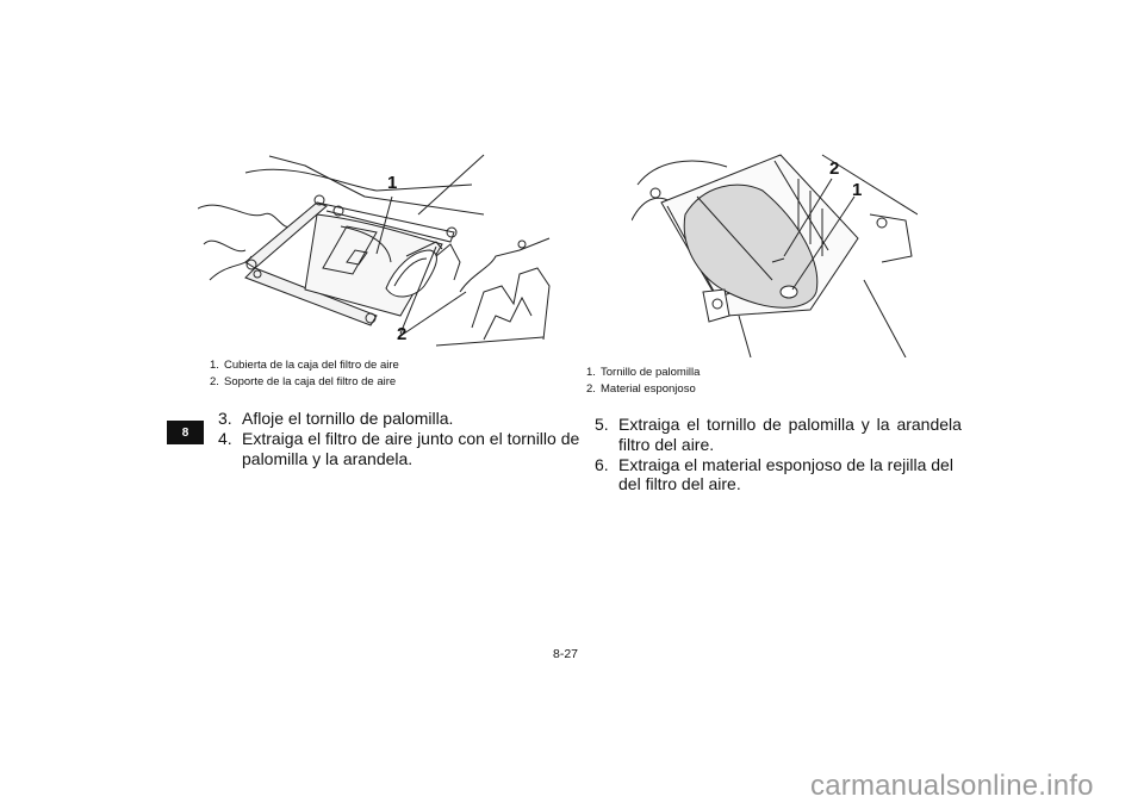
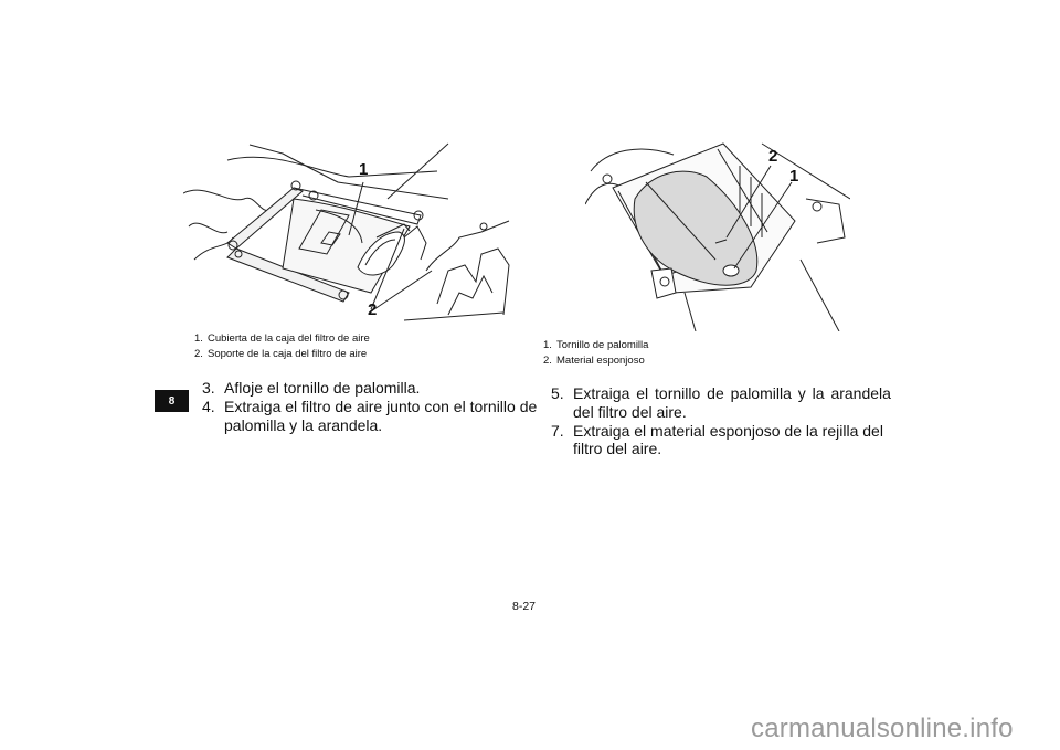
  1
  2
  2
  1
  1.
  Cubierta de la caja del filtro de aire
  2.
  Soporte de la caja del filtro de aire
  1.
  Tornillo de palomilla
  2.
  Material esponjoso
  8
  3.
  Afloje el tornillo de palomilla.
  4.
  Extraiga el filtro de aire junto con el tornillo de
  palomilla y la arandela.
  5.
  Extraiga el tornillo de palomilla y la arandela
- filtro del aire.
+ del filtro del aire.
- 6.
+ 7.
  Extraiga el material esponjoso de la rejilla del
- del filtro del aire.
+ filtro del aire.
  8-27
  carmanualsonline.info
